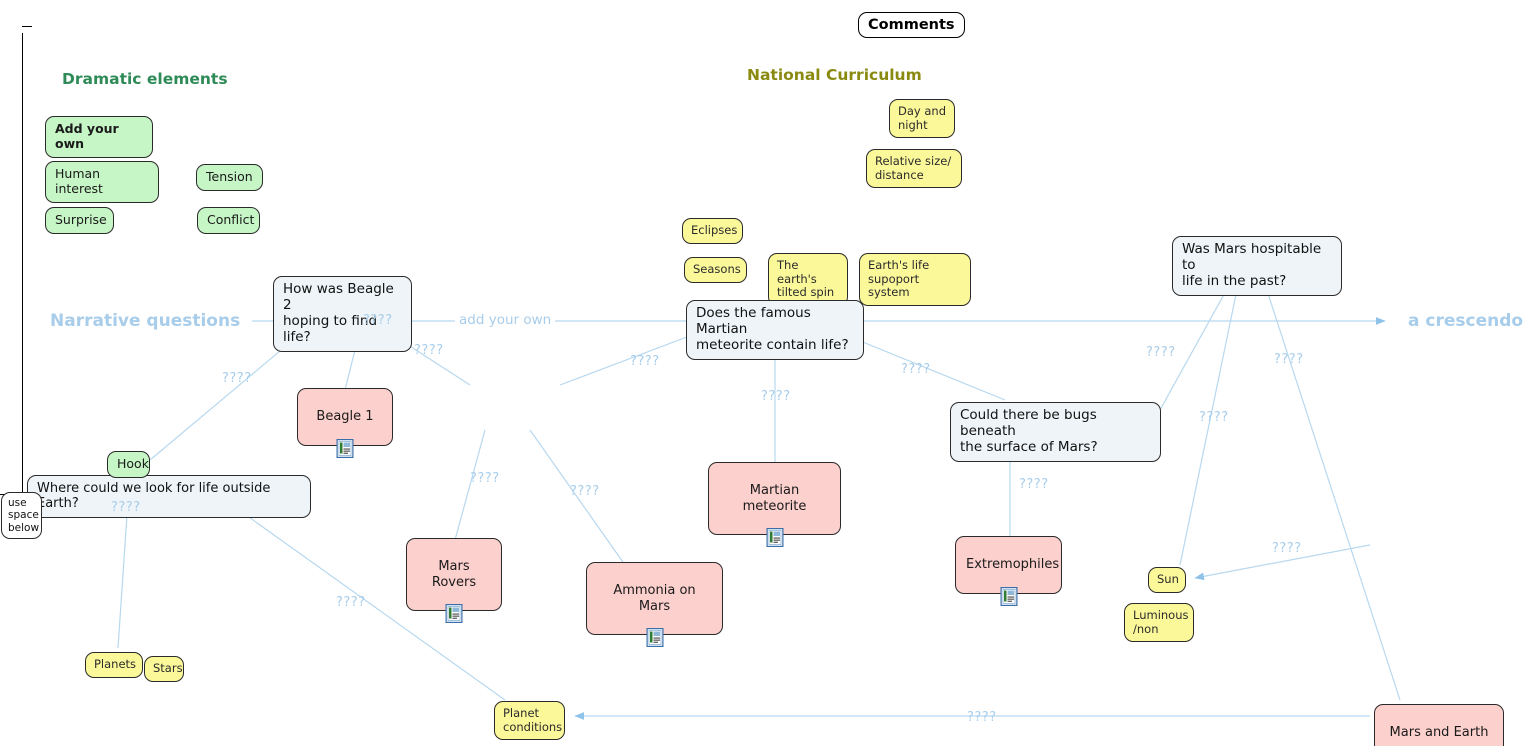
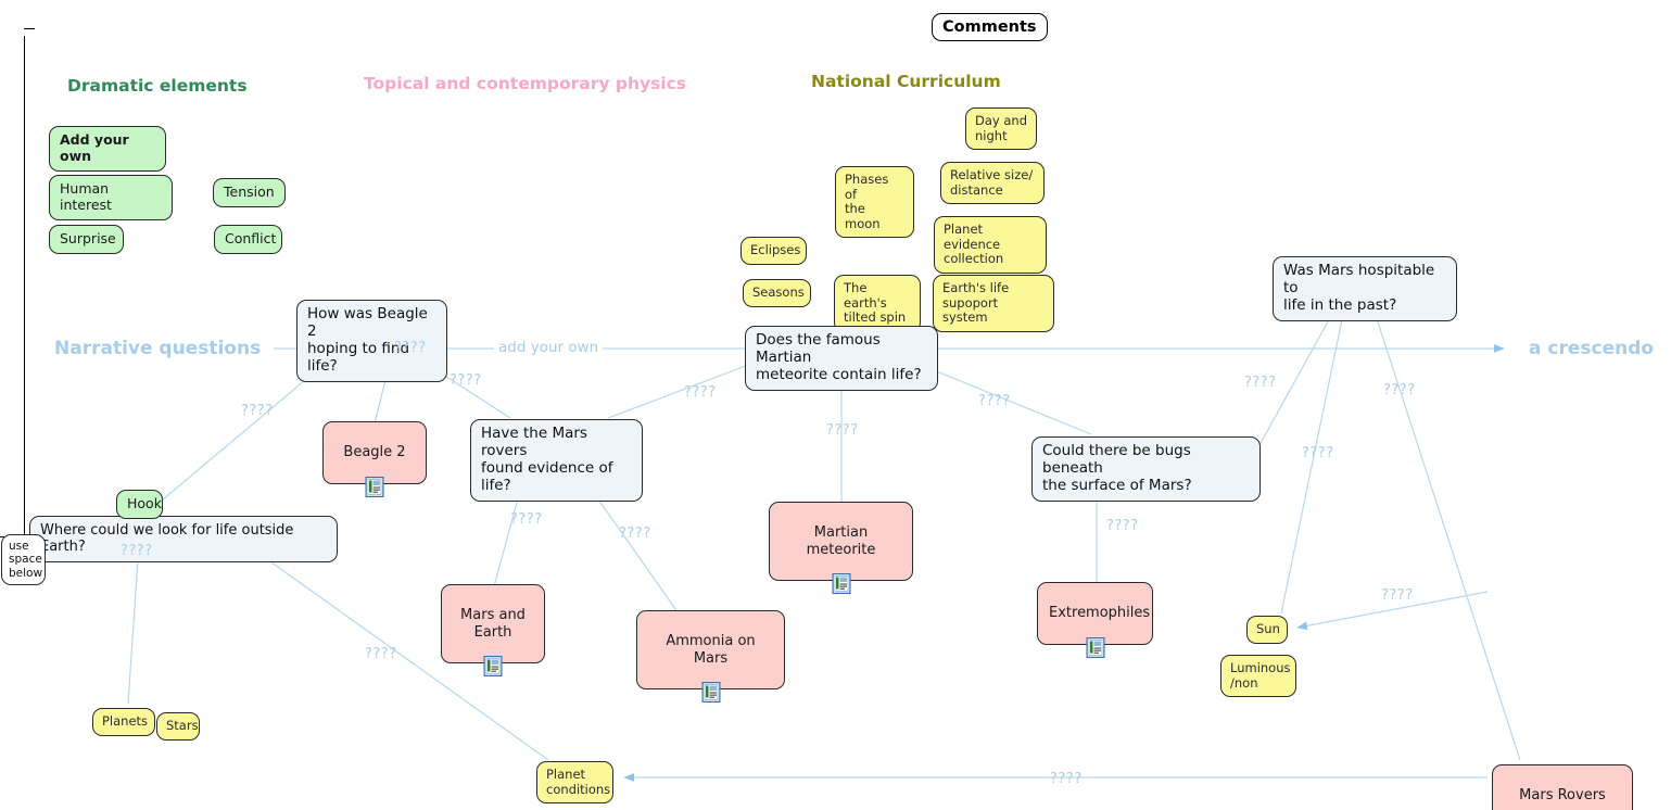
  Comments
  Dramatic elements
+ Topical and contemporary physics
  National Curriculum
  Narrative questions
  add your own
  a crescendo
  Add your own
  Human interest
  Tension
  Surprise
  Conflict
  Day and
  night
+ Phases of
+ the moon
  Relative size/
  distance
+ Planet evidence
+ collection
  Eclipses
  Seasons
  The earth's
  tilted spin
  Earth's life
  supoport system
  Sun
  Luminous
  /non
  Planets
  Stars
  Planet
  conditions
  How was Beagle 2
  hoping to find life?
+ Have the Mars rovers
+ found evidence of life?
  Does the famous Martian
  meteorite contain life?
  Could there be bugs beneath
  the surface of Mars?
  Was Mars hospitable to
  life in the past?
  Where could we look for life outside arth?
  Hook
  use
  space
  below
- Beagle 1
+ Beagle 2
- Mars Rovers
+ Mars and Earth
  Ammonia on Mars
  Martian meteorite
  Extremophiles
- Mars and Earth
+ Mars Rovers
  ????
  ????
  ????
  ????
  ????
  ????
  ????
  ????
  ????
  ????
  ????
  ????
  ????
  ????
  ????
  ????
